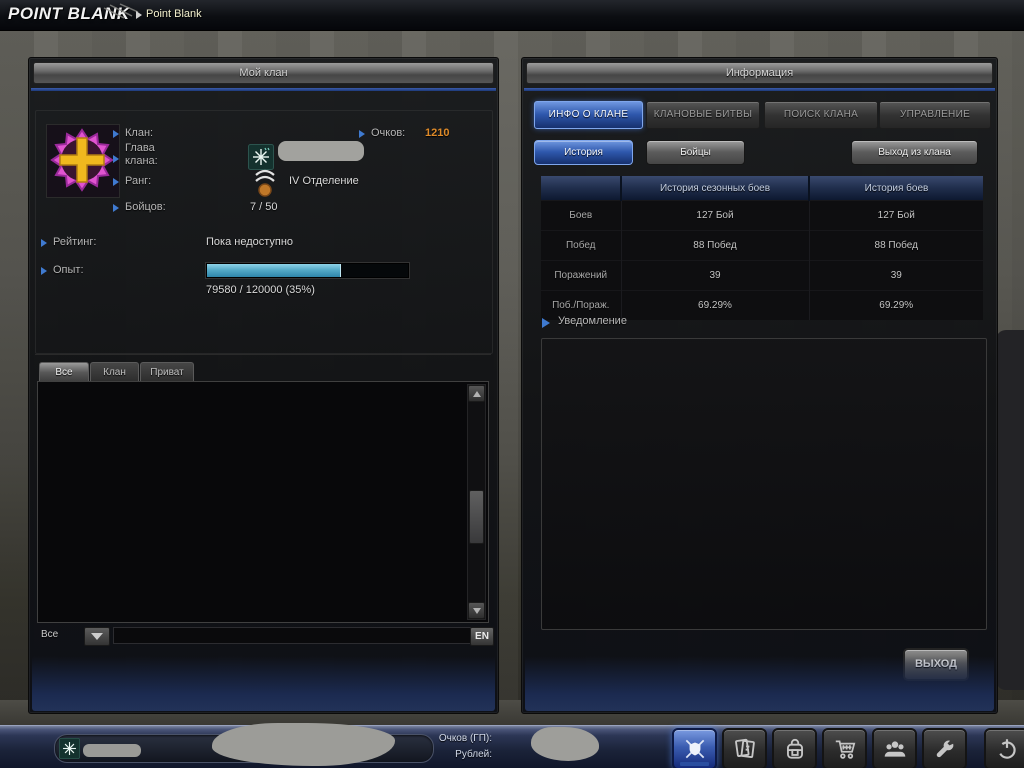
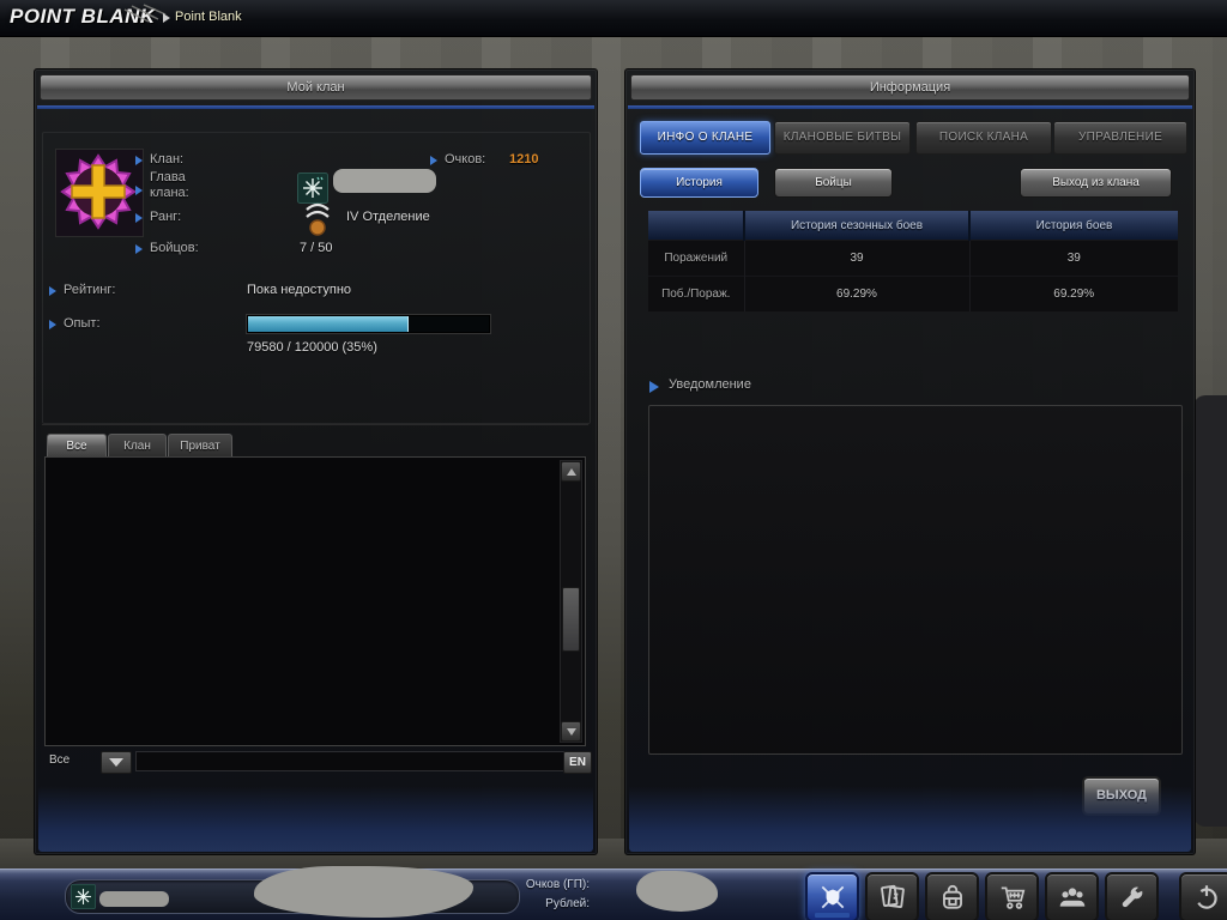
  POINT BLANK
  Point Blank
  Мой клан
  Клан:
  Глава
  клана:
  Ранг:
  IV Отделение
  Бойцов:
  7 / 50
  Очков:
  1210
  Рейтинг:
  Пока недоступно
  Опыт:
  79580 / 120000 (35%)
  Все
  Клан
  Приват
  Все
  EN
  Информация
  ИНФО О КЛАНЕ
  КЛАНОВЫЕ БИТВЫ
  ПОИСК КЛАНА
  УПРАВЛЕНИЕ
  История
  Бойцы
  Выход из клана
  	История сезонных боев	История боев
- Боев	127 Бой	127 Бой
- Побед	88 Побед	88 Побед
  Поражений	39	39
  Поб./Пораж.	69.29%	69.29%
  Уведомление
  Очков (ГП):
  Рублей:
